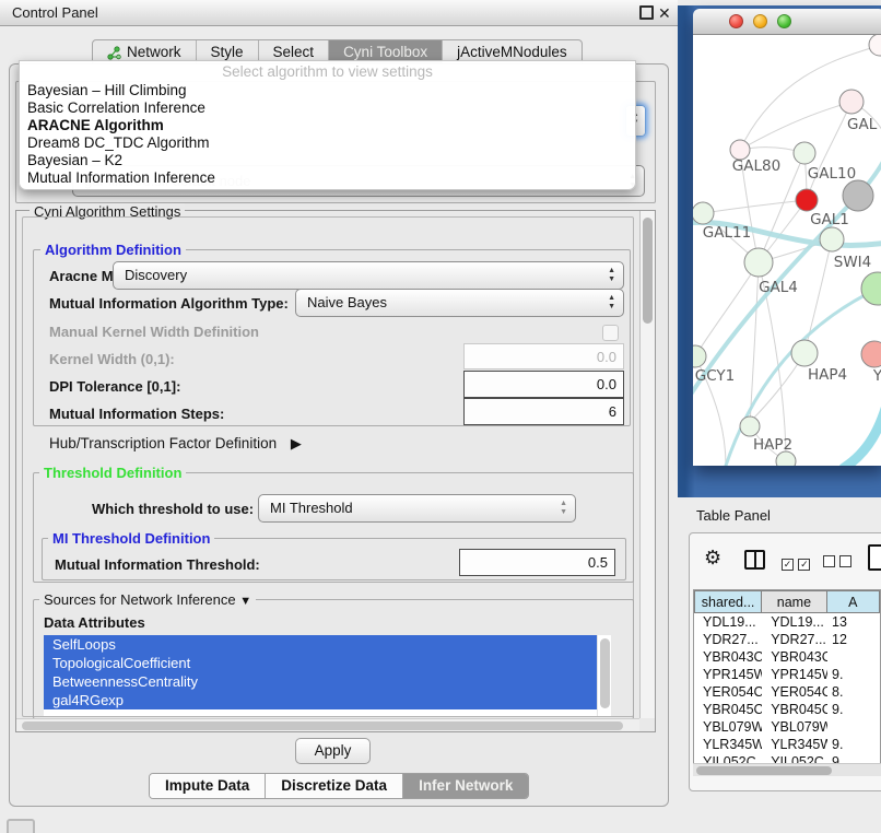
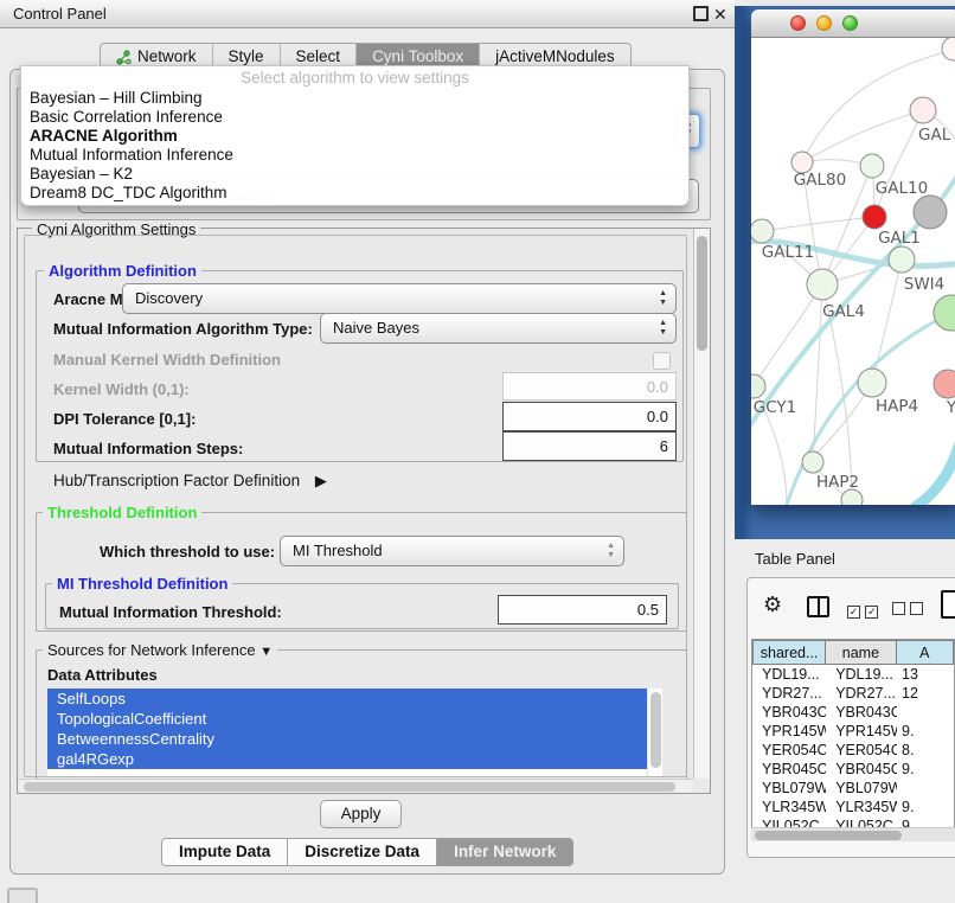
  Control Panel
  ✕
  Network
  Style
  Select
  Cyni Toolbox
  jActiveMNodules
  Select algorithm to view settings
  Bayesian – Hill Climbing
  Basic Correlation Inference
  ARACNE Algorithm
- Dream8 DC_TDC Algorithm
+ Mutual Information Inference
  Bayesian – K2
- Mutual Information Inference
+ Dream8 DC_TDC Algorithm
  Cyni Algorithm Settings
  Algorithm Definition
  Discovery
  Mutual Information Algorithm Type:
  Naive Bayes
  Manual Kernel Width Definition
  Kernel Width (0,1):
  0.0
  DPI Tolerance [0,1]:
  0.0
  Mutual Information Steps:
  6
  Hub/Transcription Factor Definition ▶
  Threshold Definition
  Which threshold to use:
  MI Threshold
  MI Threshold Definition
  Mutual Information Threshold:
  0.5
  Sources for Network Inference ▼
  Data Attributes
  SelfLoops
  TopologicalCoefficient
  BetweennessCentrality
  gal4RGexp
  Apply
  Impute Data
  Discretize Data
  Infer Network
  GAL
  GAL80
  GAL10
  GAL1
  GAL11
  SWI4
  GAL4
  GCY1
  HAP4
  Y
  HAP2
  Table Panel
  ⚙
  ✓ ✓
  shared...
  name
  A
  YDL19...
  YDL19...
  13
  YDR27...
  YDR27...
  12
  YBR043C
  YBR043C
  YPR145W
  YPR145
  9.
  YER054C
  YER054C
  8.
  YBR045C
  YBR045C
  9.
  YBL079W
  YBL079W
  YLR345W
  YLR345W
  9.
  YIL052C
  YIL052C
  9.
